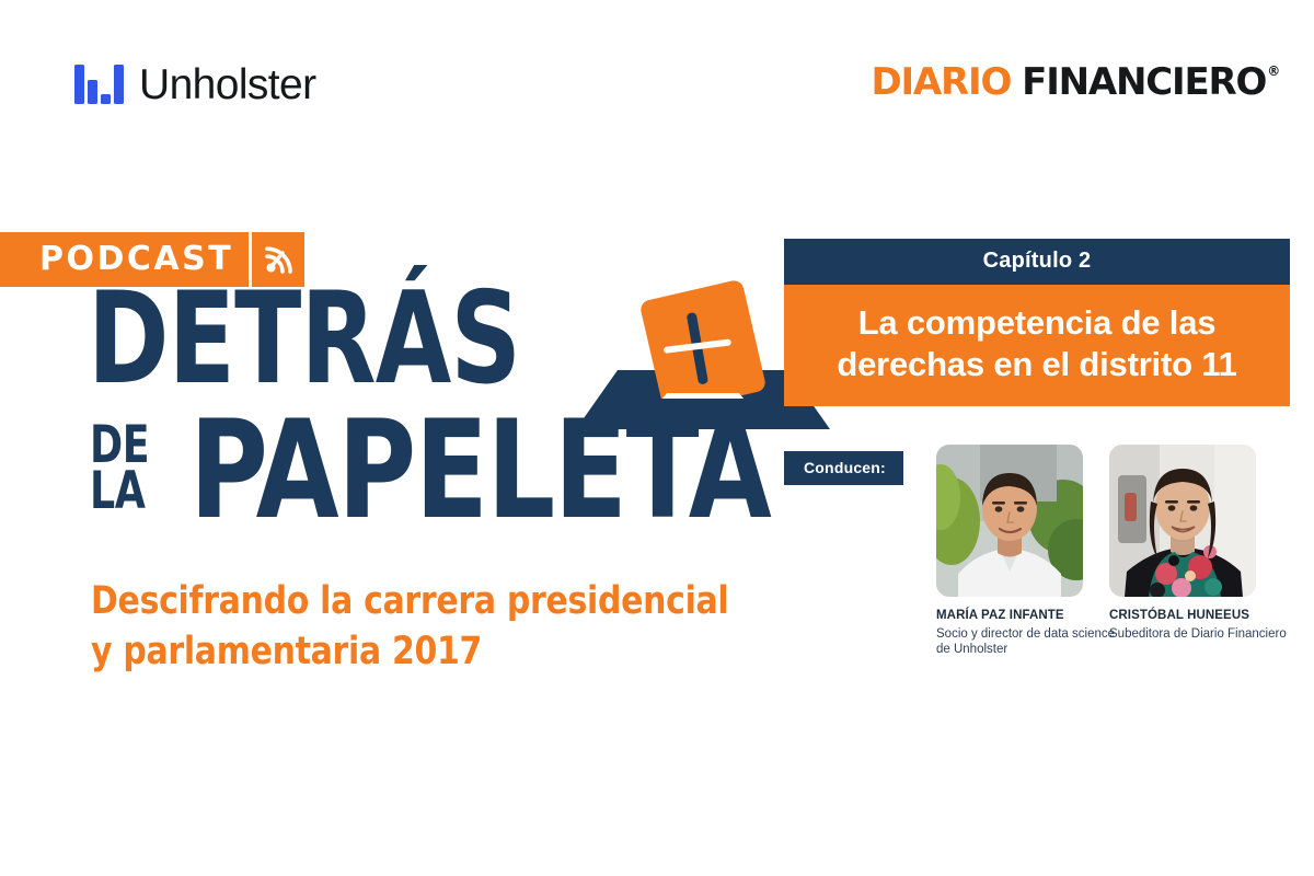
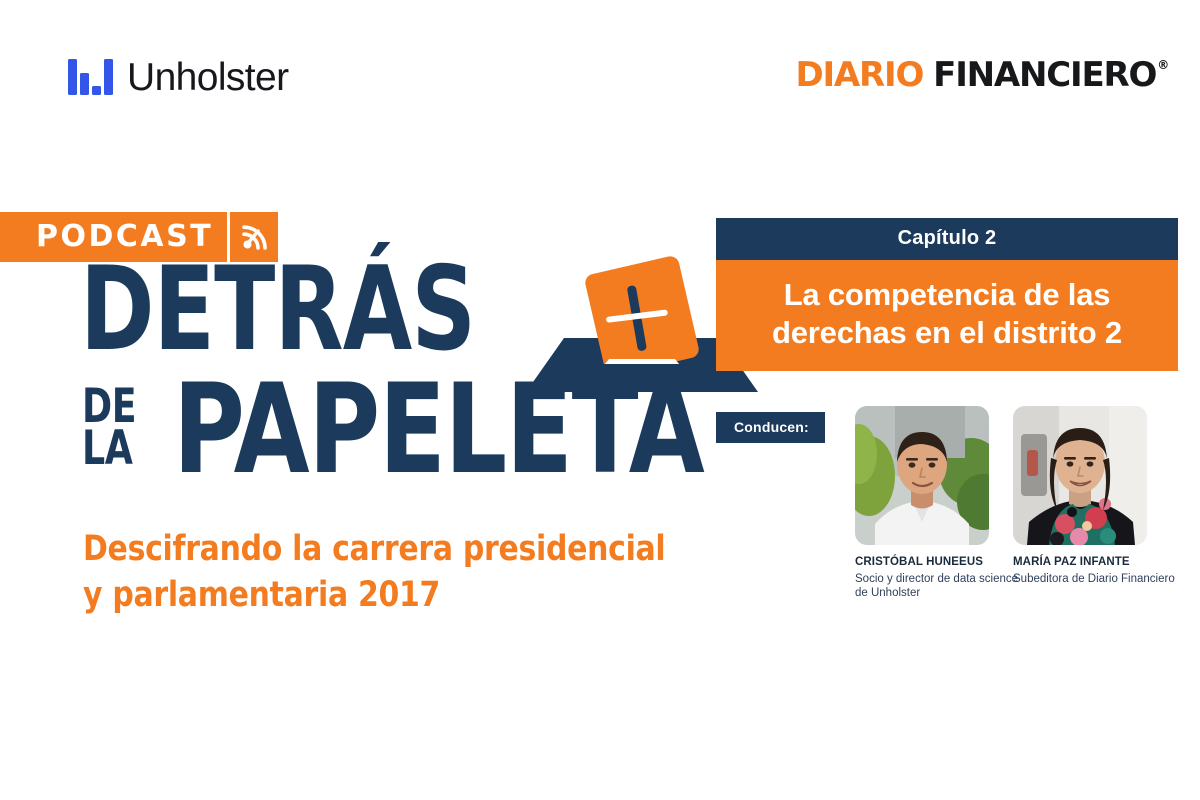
  Unholster
  DIARIO
  FINANCIERO
  ®
  PODCAST
  DETRÁS
  DE
  LA
  PAPELETA
  Descifrando la carrera presidencial
  y parlamentaria 2017
  Capítulo 2
  La competencia de las
- derechas en el distrito 11
+ derechas en el distrito 2
  Conducen:
- MARÍA PAZ INFANTE
+ CRISTÓBAL HUNEEUS
  Socio y director de data science
  de Unholster
- CRISTÓBAL HUNEEUS
+ MARÍA PAZ INFANTE
  Subeditora de Diario Financiero
